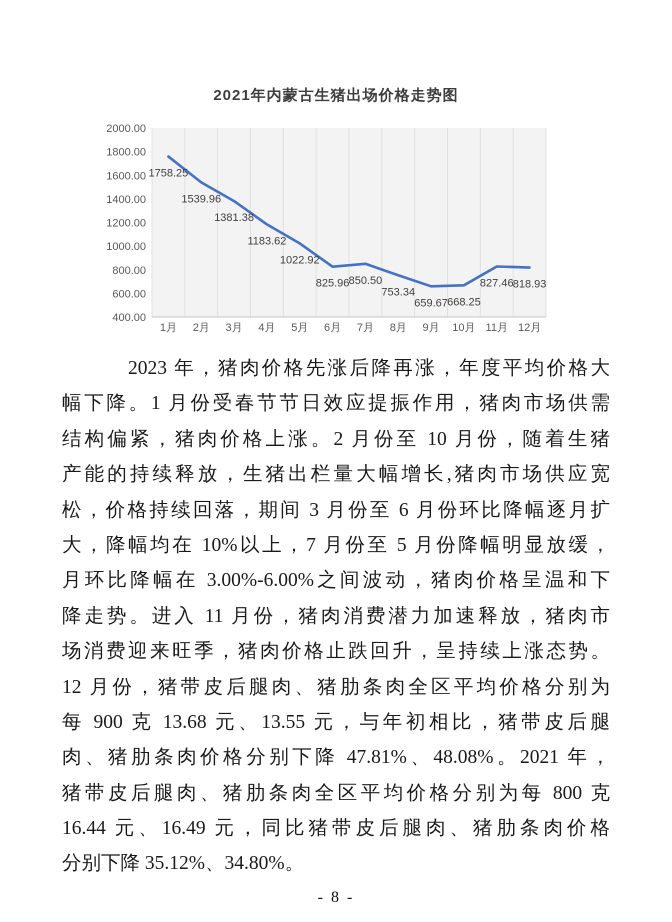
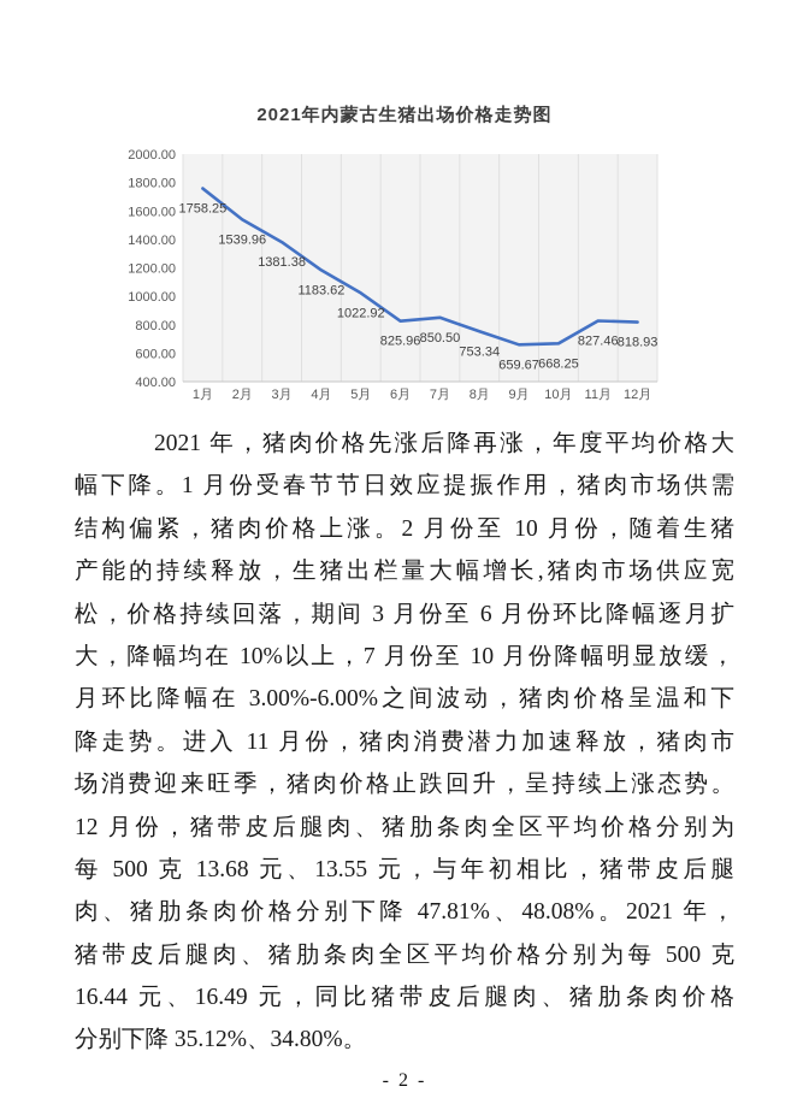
  2021年内蒙古生猪出场价格走势图
  400.00
  600.00
  800.00
  1000.00
  1200.00
  1400.00
  1600.00
  1800.00
  2000.00
  1月
  2月
  3月
  4月
  5月
  6月
  7月
  8月
  9月
  10月
  11月
  12月
  1758.25
  1539.96
  1381.38
  1183.62
  1022.92
  825.96
  850.50
  753.34
  659.67
  668.25
  827.46
  818.93
- 2023 年，猪肉价格先涨后降再涨，年度平均价格大
+ 2021 年，猪肉价格先涨后降再涨，年度平均价格大
  幅下降。1 月份受春节节日效应提振作用，猪肉市场供需
  结构偏紧，猪肉价格上涨。2 月份至 10 月份，随着生猪
  产能的持续释放，生猪出栏量大幅增长,猪肉市场供应宽
  松，价格持续回落，期间 3 月份至 6 月份环比降幅逐月扩
- 大，降幅均在 10%以上，7 月份至 5 月份降幅明显放缓，
+ 大，降幅均在 10%以上，7 月份至 10 月份降幅明显放缓，
  月环比降幅在 3.00%-6.00%之间波动，猪肉价格呈温和下
  降走势。进入 11 月份，猪肉消费潜力加速释放，猪肉市
  场消费迎来旺季，猪肉价格止跌回升，呈持续上涨态势。
  12 月份，猪带皮后腿肉、猪肋条肉全区平均价格分别为
- 每 900 克 13.68 元、13.55 元，与年初相比，猪带皮后腿
+ 每 500 克 13.68 元、13.55 元，与年初相比，猪带皮后腿
  肉、猪肋条肉价格分别下降 47.81%、48.08%。2021 年，
- 猪带皮后腿肉、猪肋条肉全区平均价格分别为每 800 克
+ 猪带皮后腿肉、猪肋条肉全区平均价格分别为每 500 克
  16.44 元、16.49 元，同比猪带皮后腿肉、猪肋条肉价格
  分别下降 35.12%、34.80%。
- - 8 -
+ - 2 -
